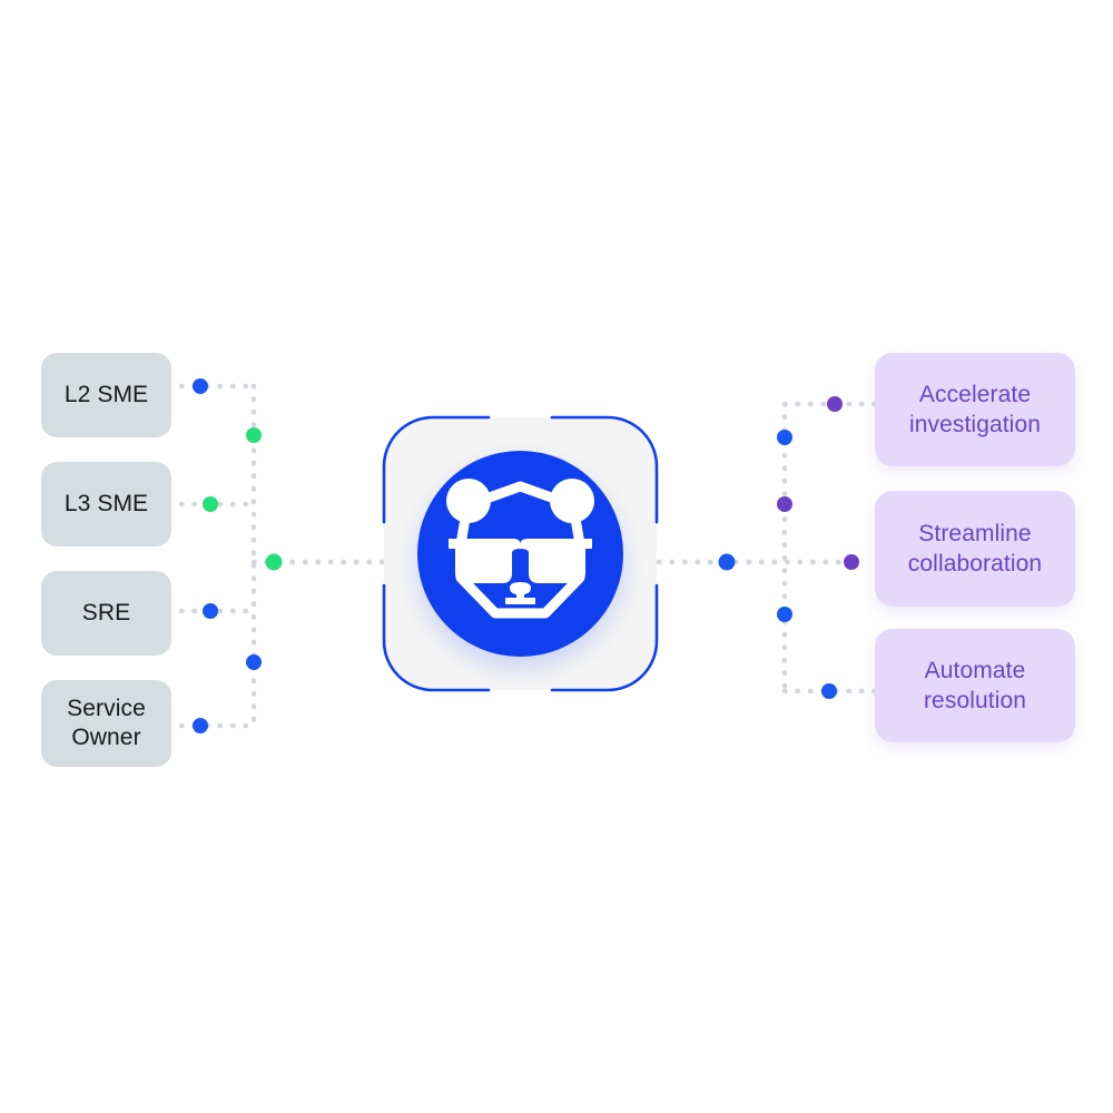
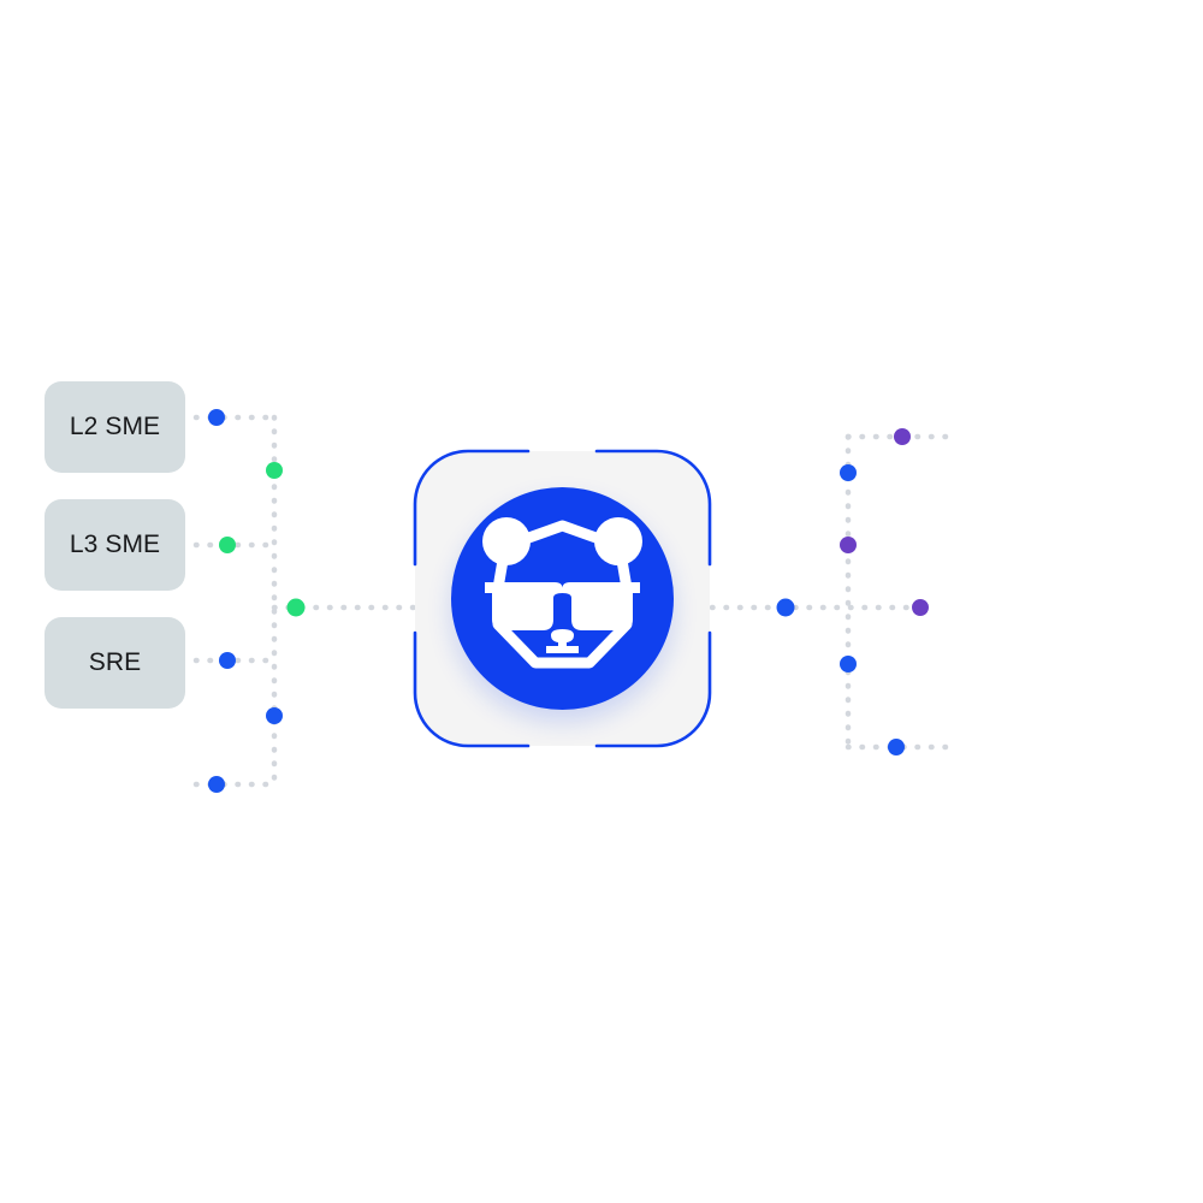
  L2 SME
  L3 SME
  SRE
- Service Owner
- Accelerate
- investigation
- Streamline
- collaboration
- Automate
- resolution
